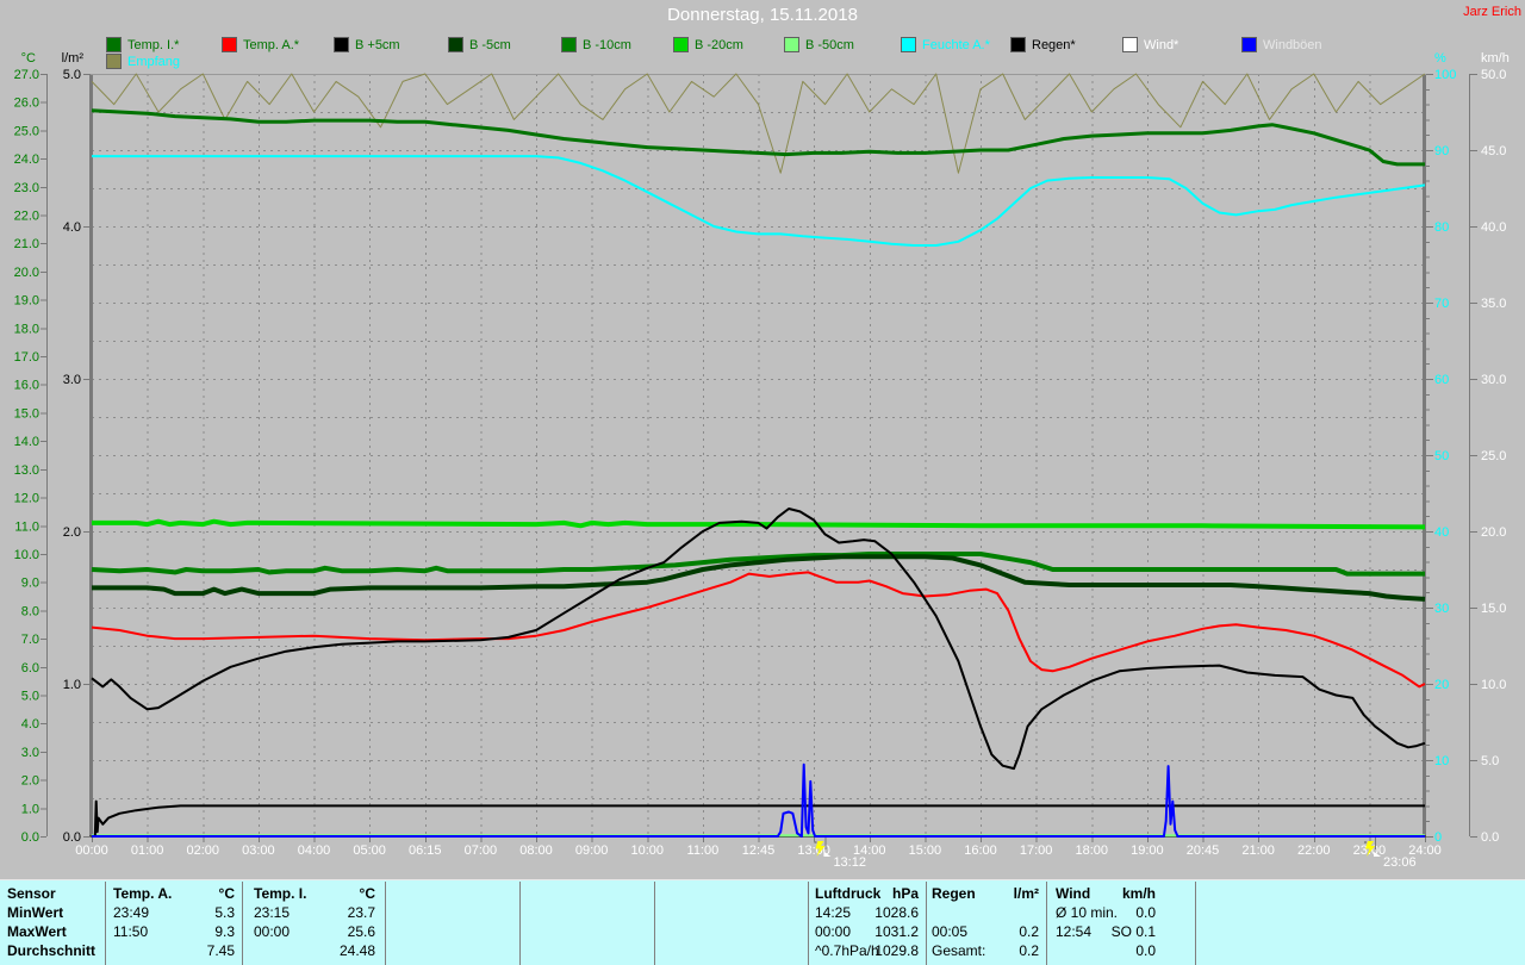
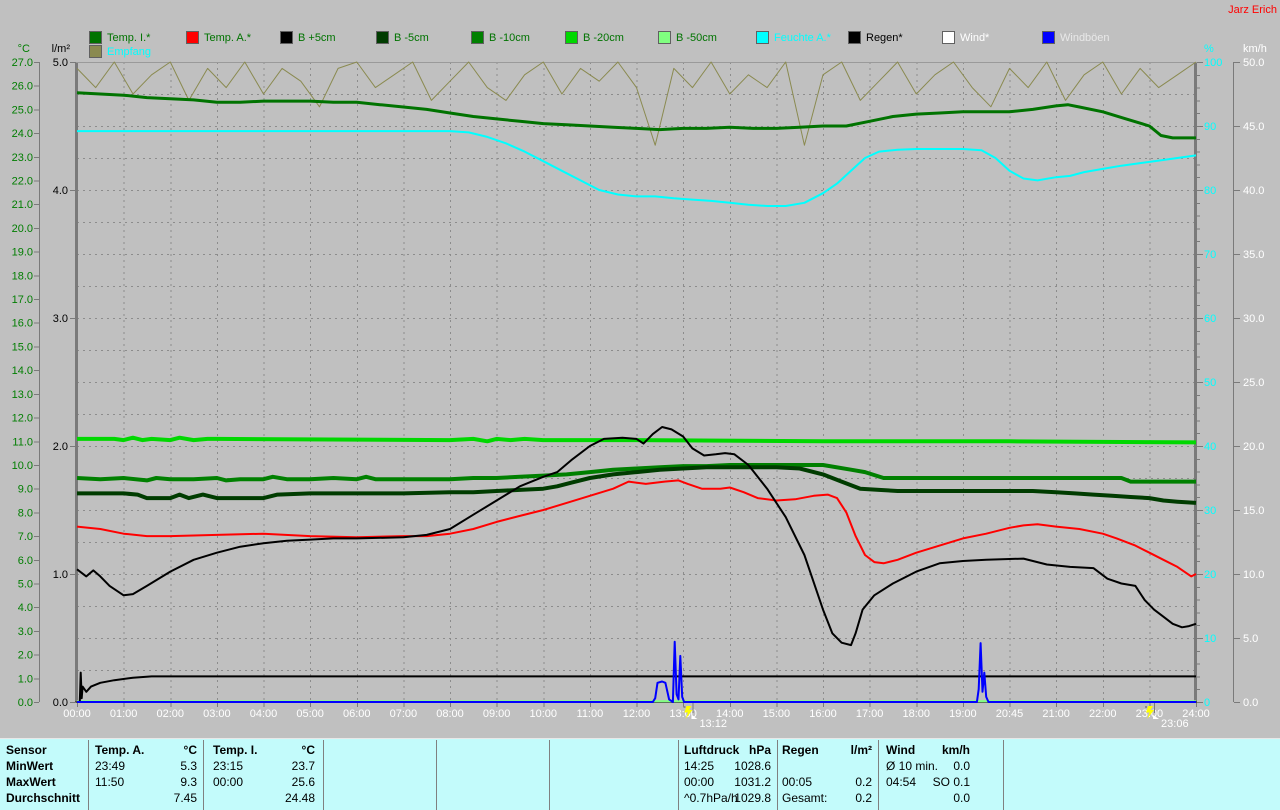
- Donnerstag, 15.11.2018
  Jarz Erich
  Temp. I.*
  Temp. A.*
  B +5cm
  B -5cm
  B -10cm
  B -20cm
  B -50cm
  Feuchte A.*
  Regen*
  Wind*
  Windböen
  Empfang
  0.0
  1.0
  2.0
  3.0
  4.0
  5.0
  6.0
  7.0
  8.0
  9.0
  10.0
  11.0
  12.0
  13.0
  14.0
  15.0
  16.0
  17.0
  18.0
  19.0
  20.0
  21.0
  22.0
  23.0
  24.0
  25.0
  26.0
  27.0
  °C
  0.0
  1.0
  2.0
  3.0
  4.0
  5.0
  l/m²
  0
  10
  20
  30
  40
  50
  60
  70
  80
  90
  100
  %
  0.0
  5.0
  10.0
  15.0
  20.0
  25.0
  30.0
  35.0
  40.0
  45.0
  50.0
  km/h
  00:00
  01:00
  02:00
  03:00
  04:00
  05:00
- 06:15
+ 06:00
  07:00
  08:00
  09:00
  10:00
  11:00
- 12:45
+ 12:00
  13:0
  14:00
  15:00
  16:00
  17:00
  18:00
  19:00
  20:45
  21:00
  22:00
  2300
  24:00
  13:12
  23:06
  Sensor
  MinWert
  MaxWert
  Durchschnitt
  Temp. A.
  °C
  23:49
  5.3
  11:50
  9.3
  7.45
  Temp. I.
  °C
  23:15
  23.7
  00:00
  25.6
  24.48
  Luftdruck
  hPa
  14:25
  1028.6
  00:00
  1031.2
  ^0.7hPa/h
  1029.8
  Regen
  l/m²
  00:05
  0.2
  Gesamt:
  0.2
  Wind
  km/h
  Ø 10 min.
  0.0
- 12:54
+ 04:54
  SO 0.1
  0.0
